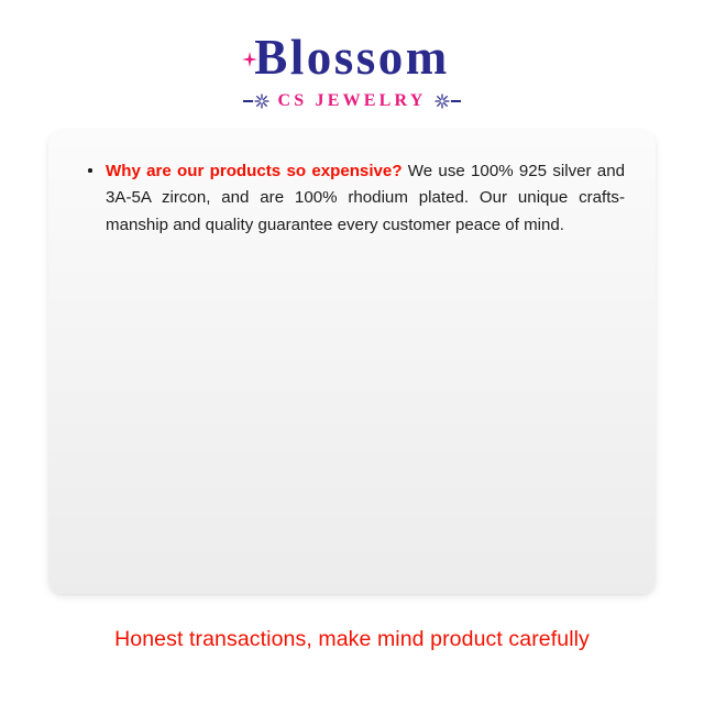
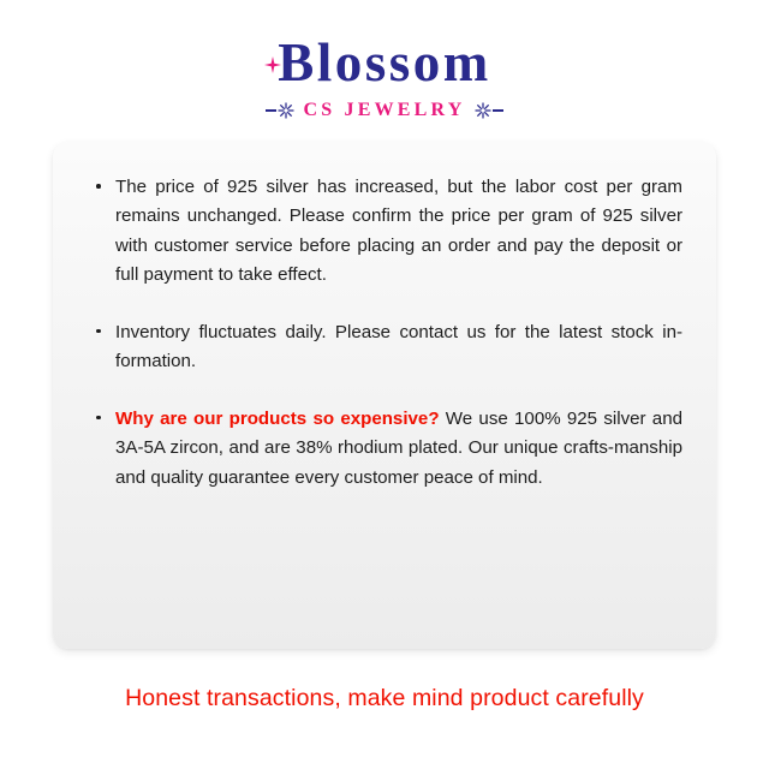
  Blossom
  CS JEWELRY
+ The price of 925 silver has increased, but the labor cost per gram remains unchanged. Please confirm the price per gram of 925 silver with customer service before placing an order and pay the deposit or full payment to take effect.
+ Inventory fluctuates daily. Please contact us for the latest stock in‐formation.
- Why are our products so expensive? We use 100% 925 silver and 3A-5A zircon, and are 100% rhodium plated. Our unique crafts‐manship and quality guarantee every customer peace of mind.
+ Why are our products so expensive? We use 100% 925 silver and 3A-5A zircon, and are 38% rhodium plated. Our unique crafts‐manship and quality guarantee every customer peace of mind.
  Honest transactions, make mind product carefully
